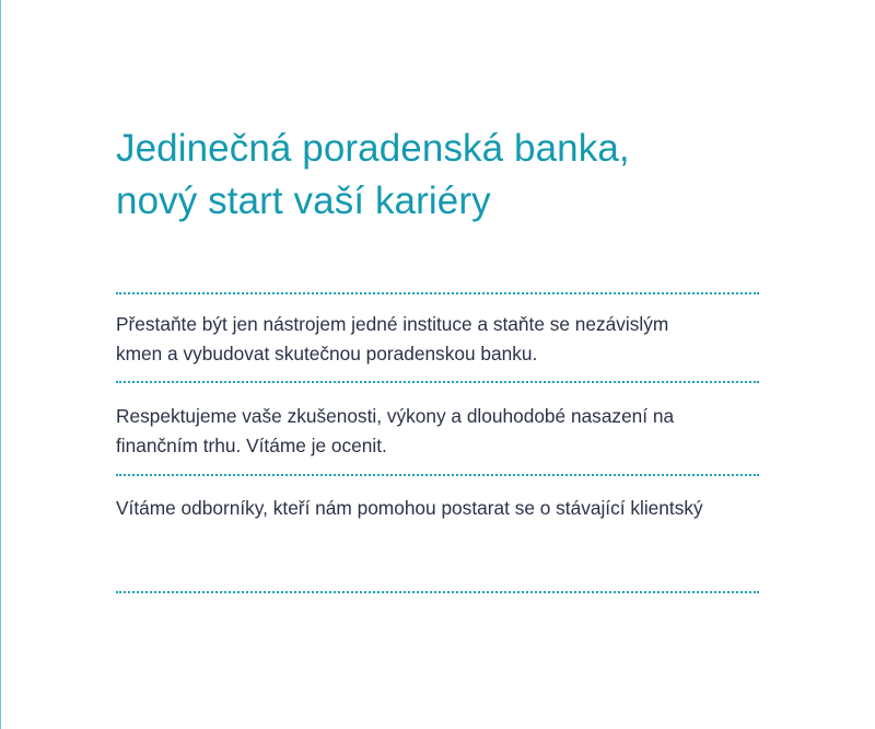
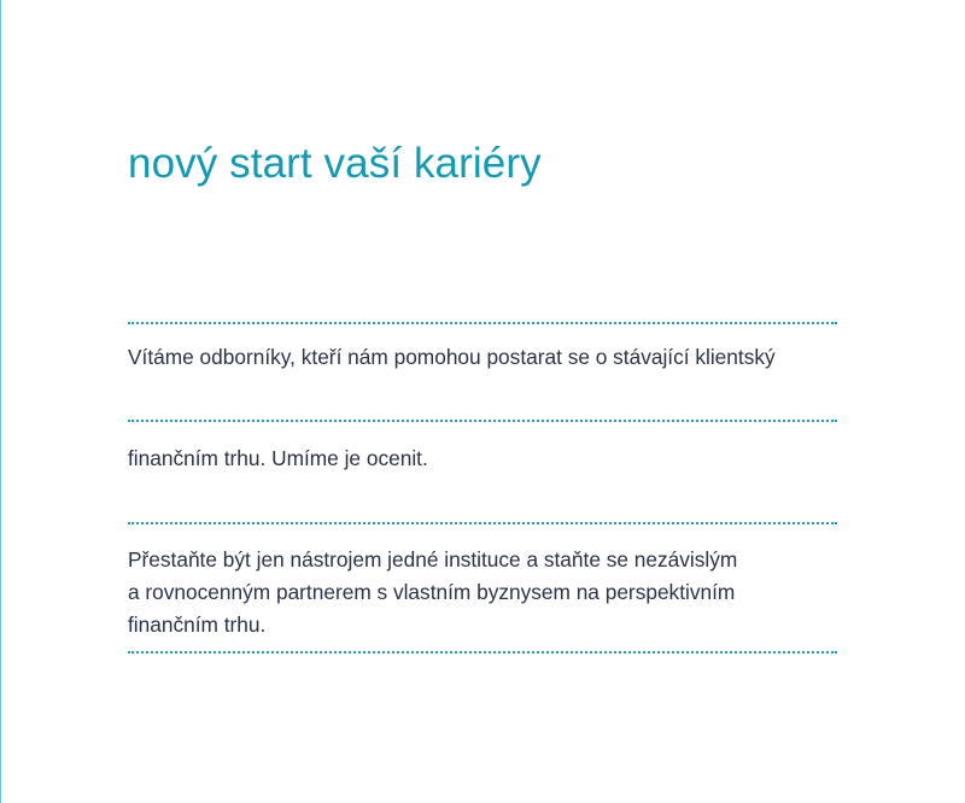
- Jedinečná poradenská banka,
  nový start vaší kariéry
- Přestaňte být jen nástrojem jedné instituce a staňte se nezávislým
+ Vítáme odborníky, kteří nám pomohou postarat se o stávající klientský
- kmen a vybudovat skutečnou poradenskou banku.
- Respektujeme vaše zkušenosti, výkony a dlouhodobé nasazení na
- finančním trhu. Vítáme je ocenit.
+ finančním trhu. Umíme je ocenit.
- Vítáme odborníky, kteří nám pomohou postarat se o stávající klientský
+ Přestaňte být jen nástrojem jedné instituce a staňte se nezávislým
+ a rovnocenným partnerem s vlastním byznysem na perspektivním
+ finančním trhu.
